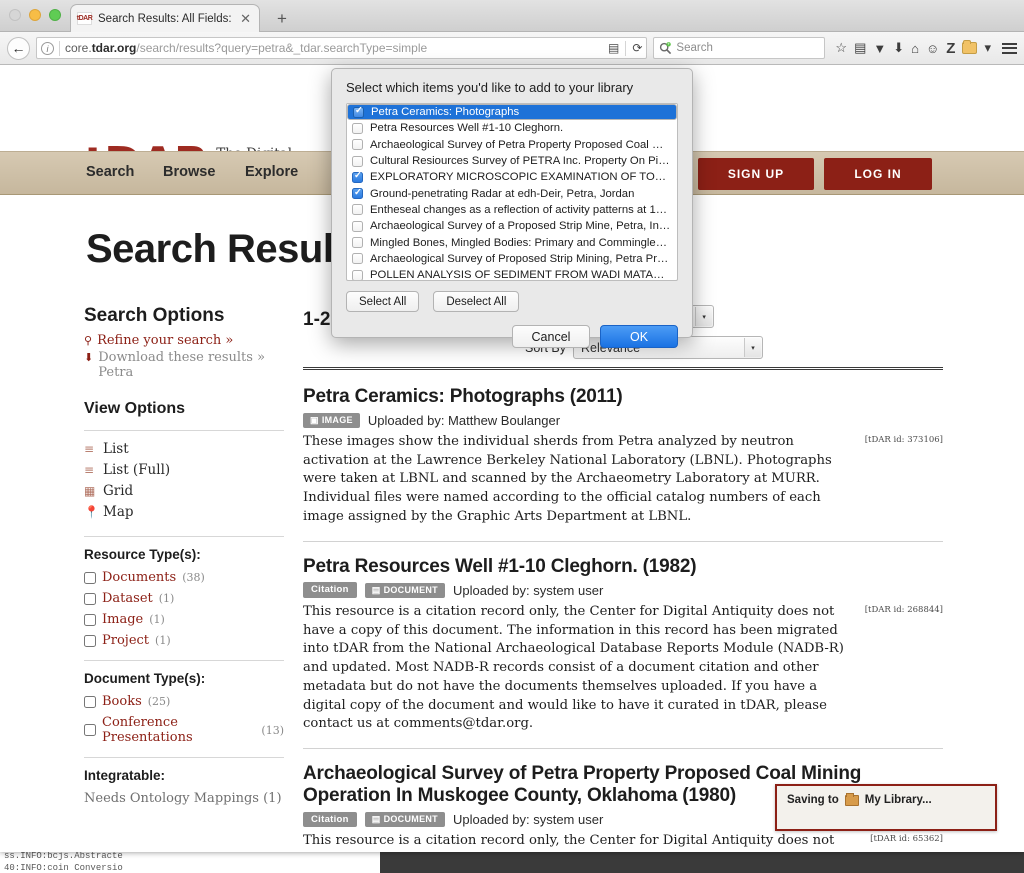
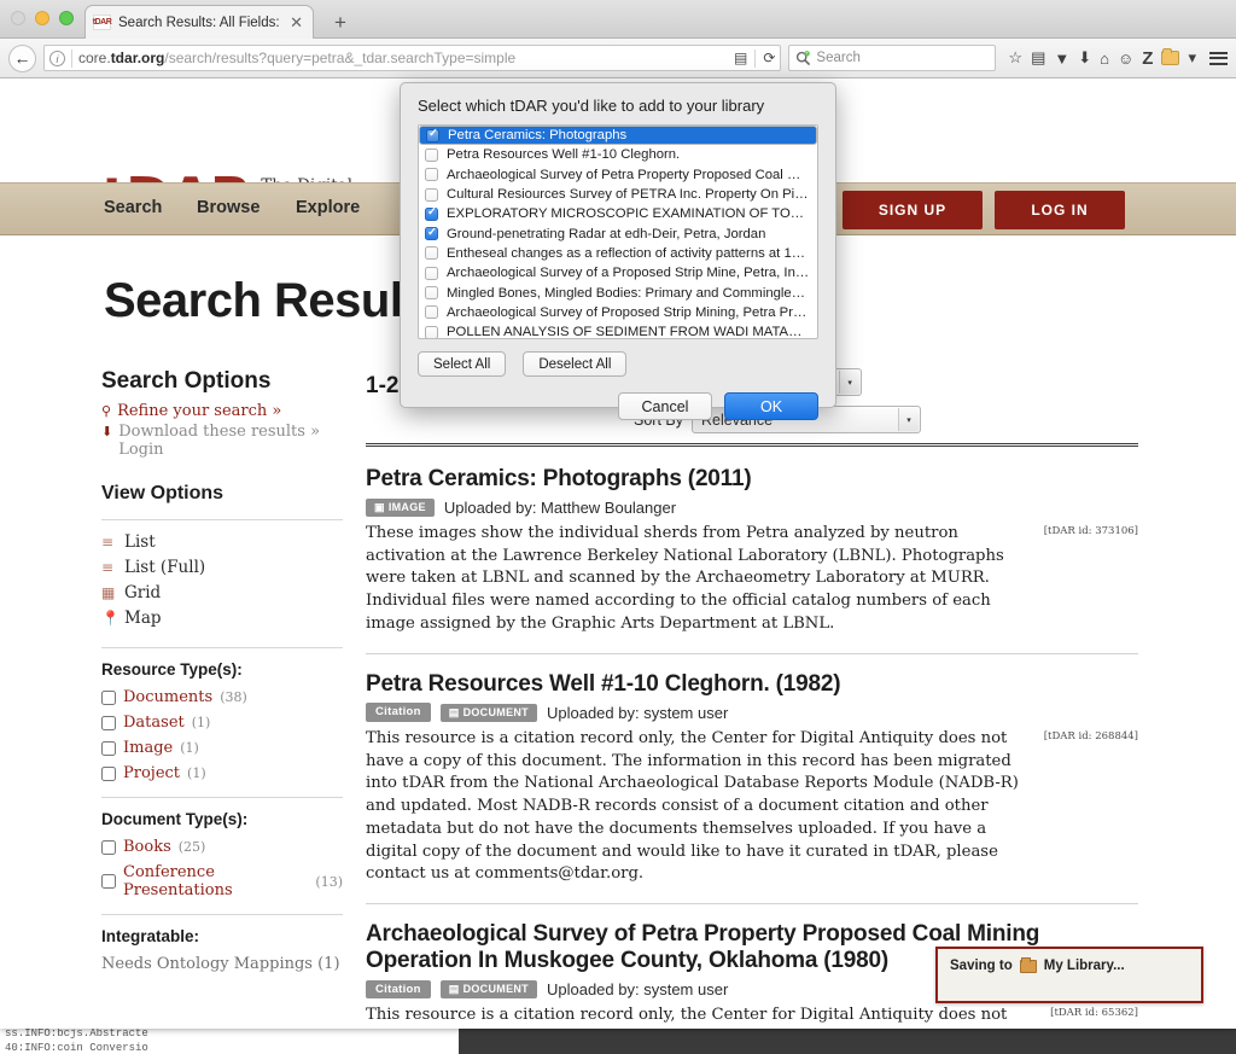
  ss.INFO:bcjs.Abstracte
  40:INFO:coin Conversio
  Search Results: All Fields:
  ✕
  +
  ←
  i
  core.tdar.org/search/results?query=petra&_tdar.searchType=simple
  ▤
  ⟳
  Search
  ☆
  ▤
  ▼
  ⬇
  ⌂
  ☺
  Z
  ▾
  Search
  Browse
  Explore
  SIGN UP
  LOG IN
  Search Resul
  Search Options
  ⚲
  Refine your search »
  ⬇
- Download these results » Petra
+ Download these results » Login
  View Options
  ≡
  List
  ≡
  List (Full)
  ▦
  Grid
  📍
  Map
  Resource Type(s):
  Documents
  (38)
  Dataset
  (1)
  Image
  (1)
  Project
  (1)
  Document Type(s):
  Books
  (25)
  Conference Presentations
  (13)
  Integratable:
  Needs Ontology Mappings (1)
  Petra Ceramics: Photographs (2011)
  ▣
  IMAGE
  Uploaded by: Matthew Boulanger
  [tDAR id: 373106]
  These images show the individual sherds from Petra analyzed by neutron activation at the Lawrence Berkeley National Laboratory (LBNL). Photographs were taken at LBNL and scanned by the Archaeometry Laboratory at MURR. Individual files were named according to the official catalog numbers of each image assigned by the Graphic Arts Department at LBNL.
  Petra Resources Well #1-10 Cleghorn. (1982)
  Citation
  ▤
  DOCUMENT
  Uploaded by: system user
  [tDAR id: 268844]
  This resource is a citation record only, the Center for Digital Antiquity does not have a copy of this document. The information in this record has been migrated into tDAR from the National Archaeological Database Reports Module (NADB-R) and updated. Most NADB-R records consist of a document citation and other metadata but do not have the documents themselves uploaded. If you have a digital copy of the document and would like to have it curated in tDAR, please contact us at comments@tdar.org.
  Archaeological Survey of Petra Property Proposed Coal Mining Operation In Muskogee County, Oklahoma (1980)
  Citation
  ▤
  DOCUMENT
  Uploaded by: system user
  [tDAR id: 65362]
  Saving to
  My Library...
- Select which items you'd like to add to your library
+ Select which tDAR you'd like to add to your library
  Petra Ceramics: Photographs
  Petra Resources Well #1-10 Cleghorn.
  Archaeological Survey of Petra Property Proposed Coal Mini
  Cultural Resiources Survey of PETRA Inc. Property On Pine
  EXPLORATORY MICROSCOPIC EXAMINATION OF TOOT
  Ground-penetrating Radar at edh-Deir, Petra, Jordan
  Entheseal changes as a reflection of activity patterns at 1st c
  Archaeological Survey of a Proposed Strip Mine, Petra, Inc.,
  Mingled Bones, Mingled Bodies: Primary and Commingled B
  Archaeological Survey of Proposed Strip Mining, Petra Prop
  POLLEN ANALYSIS OF SEDIMENT FROM WADI MATAHA
  Select All
  Deselect All
  Cancel
  OK
